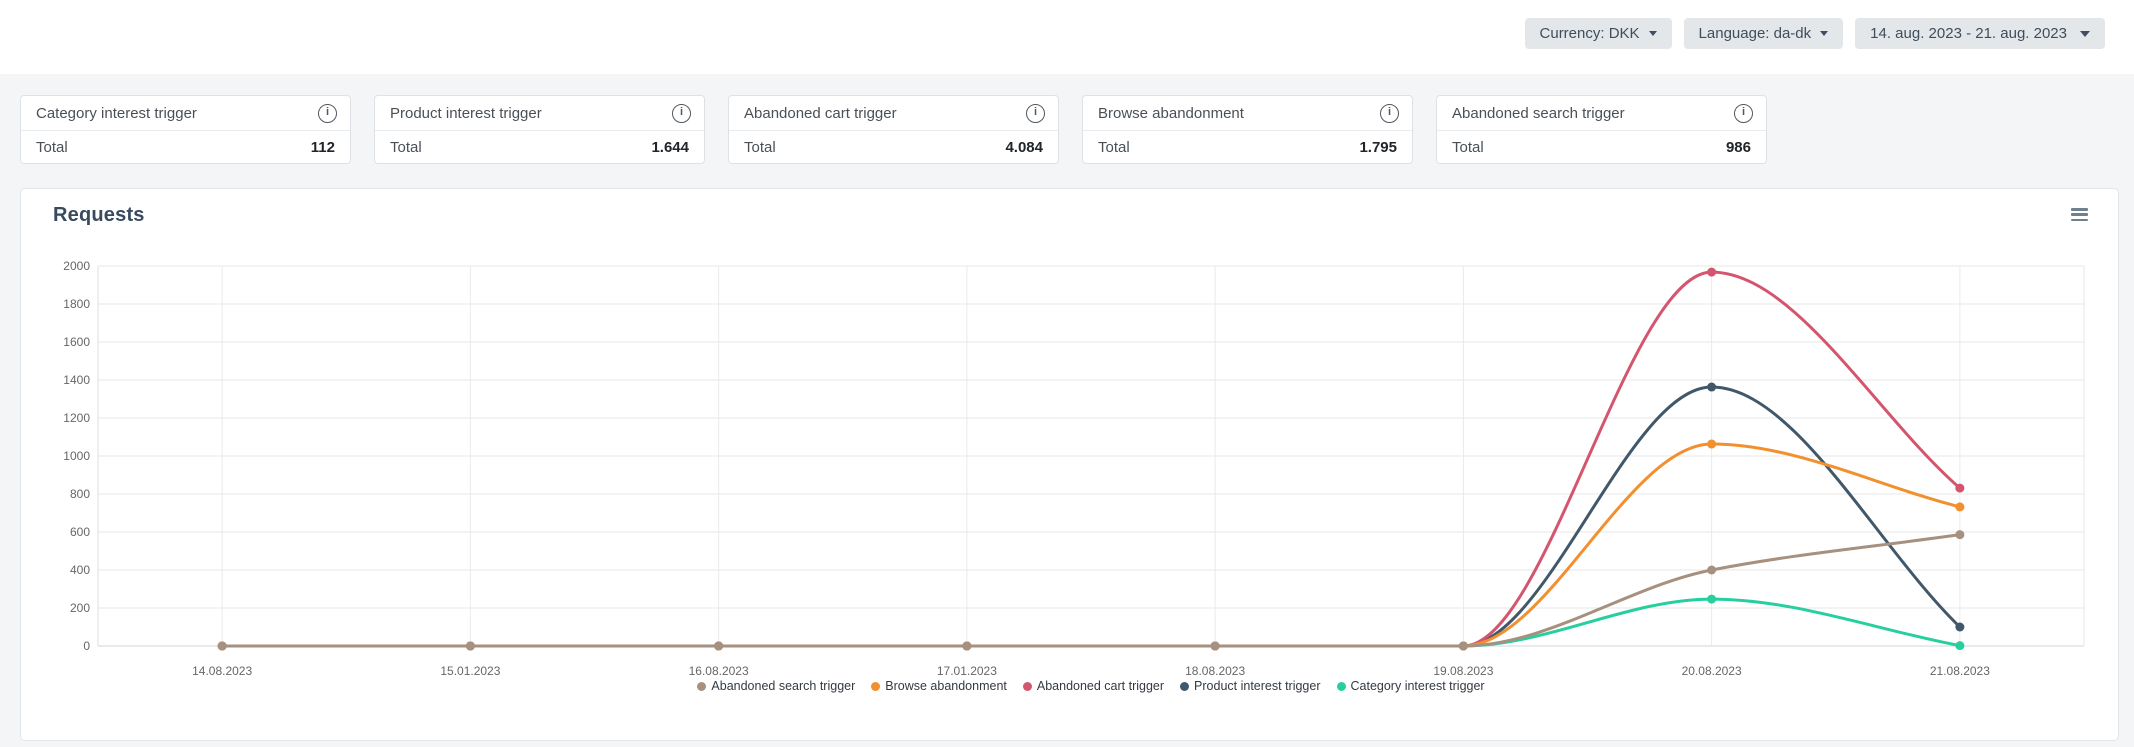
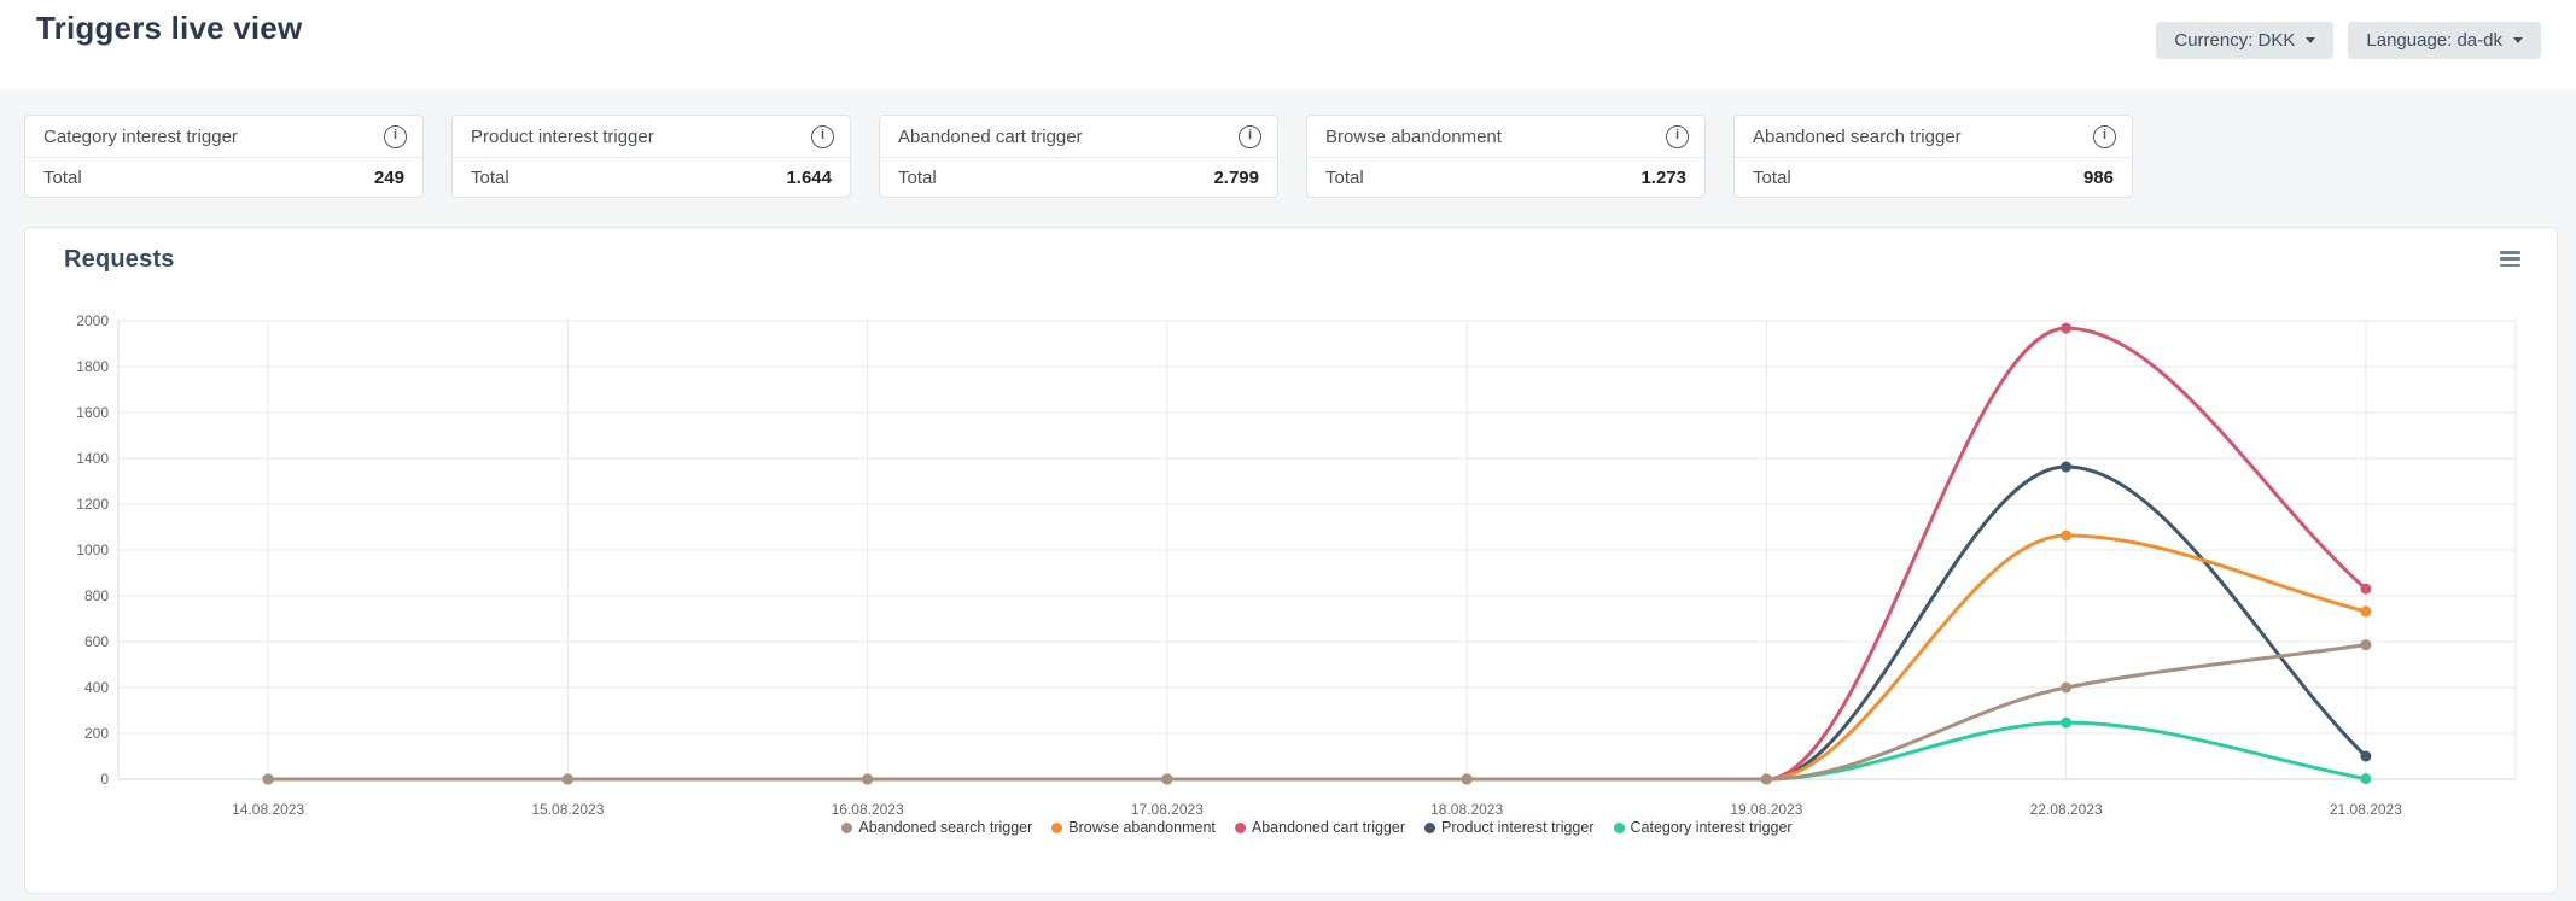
+ Triggers live view
  Currency: DKK
  Language: da-dk
- 14. aug. 2023 - 21. aug. 2023
  Category interest trigger
  i
  Total
- 112
+ 249
  Product interest trigger
  i
  Total
  1.644
  Abandoned cart trigger
  i
  Total
- 4.084
+ 2.799
  Browse abandonment
  i
  Total
- 1.795
+ 1.273
  Abandoned search trigger
  i
  Total
  986
  0
  200
  400
  600
  800
  1000
  1200
  1400
  1600
  1800
  2000
  14.08.2023
- 15.01.2023
+ 15.08.2023
  16.08.2023
- 17.01.2023
+ 17.08.2023
  18.08.2023
  19.08.2023
- 20.08.2023
+ 22.08.2023
  21.08.2023
  Requests
  Abandoned search trigger
  Browse abandonment
  Abandoned cart trigger
  Product interest trigger
  Category interest trigger
